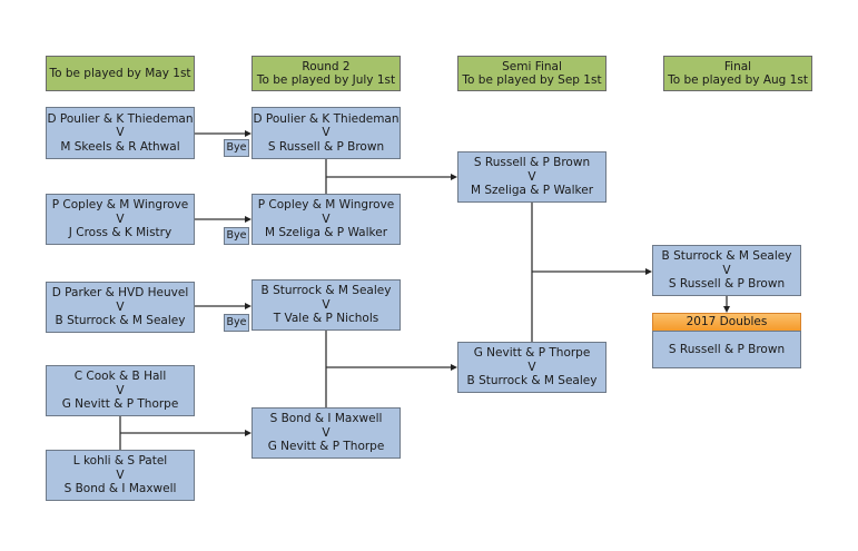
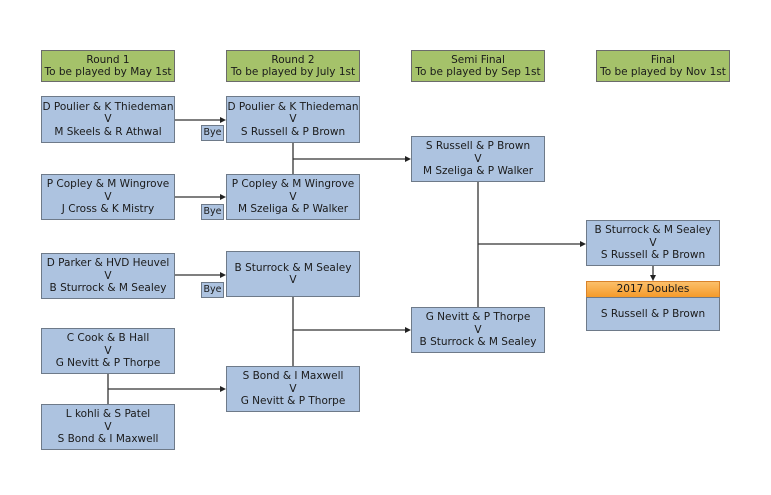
+ Round 1
  To be played by May 1st
  Round 2
  To be played by July 1st
  Semi Final
  To be played by Sep 1st
  Final
- To be played by Aug 1st
+ To be played by Nov 1st
  D Poulier & K Thiedeman
  V
  M Skeels & R Athwal
  P Copley & M Wingrove
  V
  J Cross & K Mistry
  D Parker & HVD Heuvel
  V
  B Sturrock & M Sealey
  C Cook & B Hall
  V
  G Nevitt & P Thorpe
  L kohli & S Patel
  V
  S Bond & I Maxwell
  Bye
  Bye
  Bye
  D Poulier & K Thiedeman
  V
  S Russell & P Brown
  P Copley & M Wingrove
  V
  M Szeliga & P Walker
  B Sturrock & M Sealey
  V
- T Vale & P Nichols
  S Bond & I Maxwell
  V
  G Nevitt & P Thorpe
  S Russell & P Brown
  V
  M Szeliga & P Walker
  G Nevitt & P Thorpe
  V
  B Sturrock & M Sealey
  B Sturrock & M Sealey
  V
  S Russell & P Brown
  S Russell & P Brown
